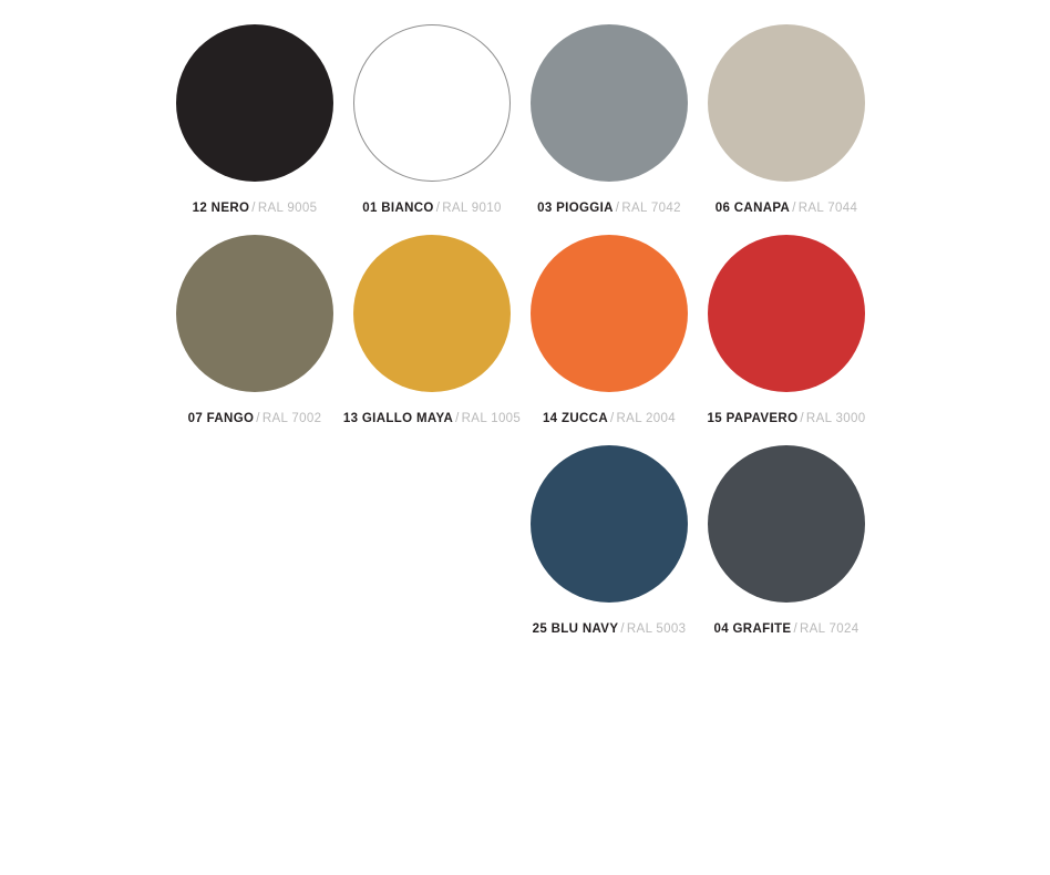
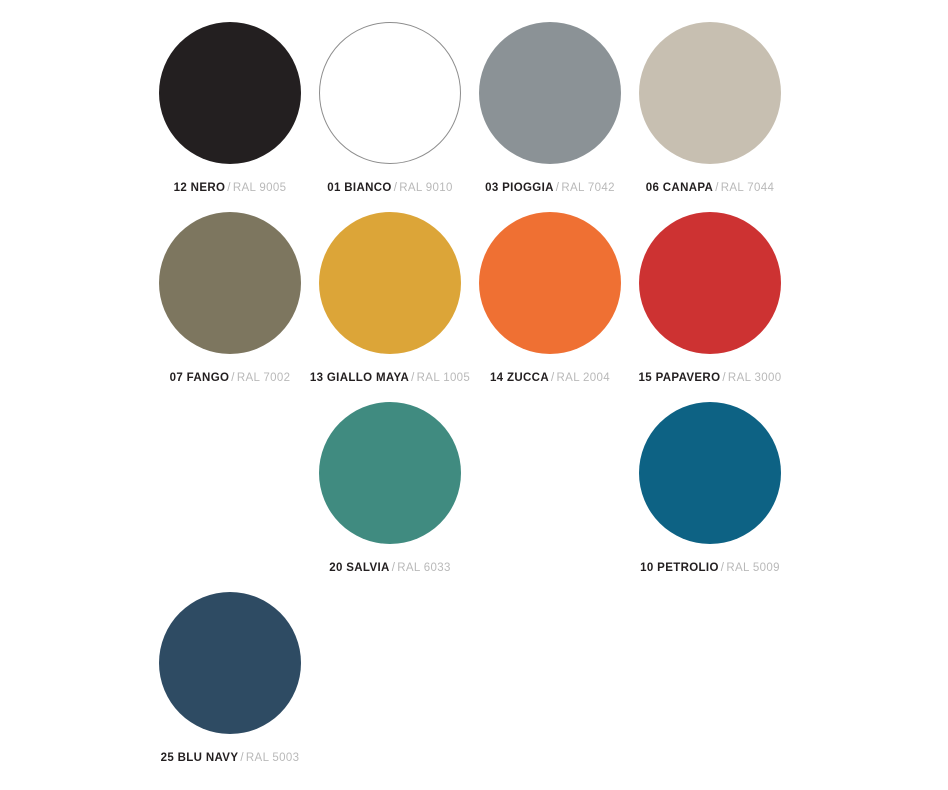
  12 NERO / RAL 9005
  01 BIANCO / RAL 9010
  03 PIOGGIA / RAL 7042
  06 CANAPA / RAL 7044
  07 FANGO / RAL 7002
  13 GIALLO MAYA / RAL 1005
  14 ZUCCA / RAL 2004
  15 PAPAVERO / RAL 3000
+ 20 SALVIA / RAL 6033
+ 10 PETROLIO / RAL 5009
  25 BLU NAVY / RAL 5003
- 04 GRAFITE / RAL 7024
